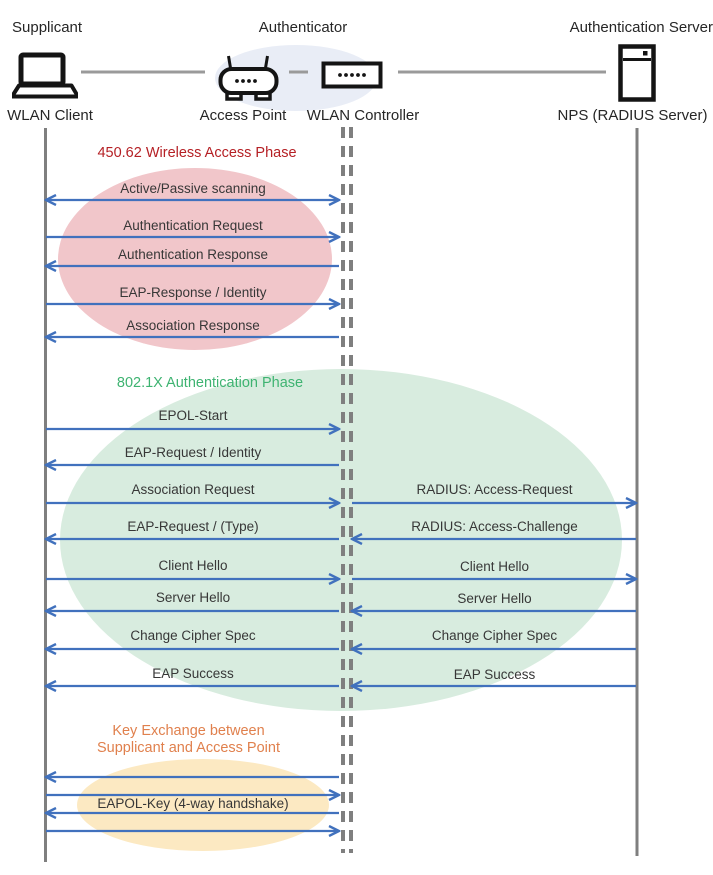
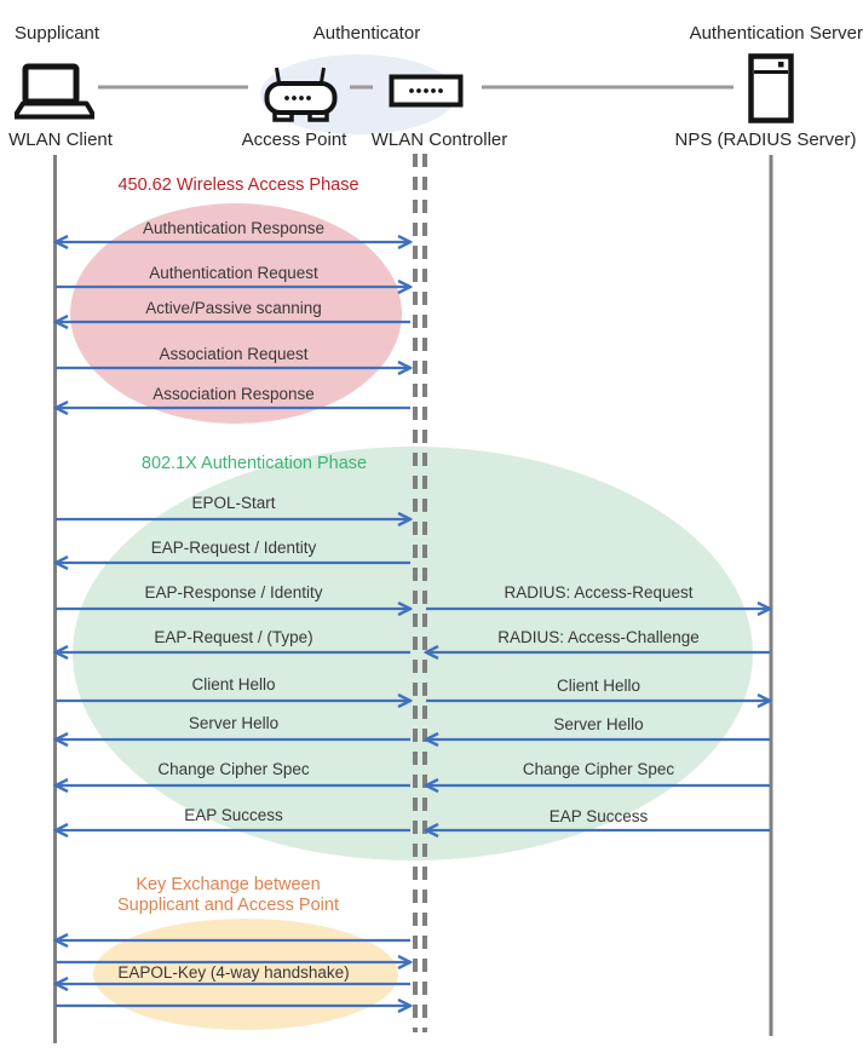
  Supplicant
  Authenticator
  Authentication Server
  WLAN Client
  Access Point
  WLAN Controller
  NPS (RADIUS Server)
  450.62 Wireless Access Phase
  802.1X Authentication Phase
  Key Exchange between
  Supplicant and Access Point
- Active/Passive scanning
+ Authentication Response
  Authentication Request
- Authentication Response
+ Active/Passive scanning
- EAP-Response / Identity
+ Association Request
  Association Response
  EPOL-Start
  EAP-Request / Identity
- Association Request
+ EAP-Response / Identity
  EAP-Request / (Type)
  Client Hello
  Server Hello
  Change Cipher Spec
  EAP Success
  EAPOL-Key (4-way handshake)
  RADIUS: Access-Request
  RADIUS: Access-Challenge
  Client Hello
  Server Hello
  Change Cipher Spec
  EAP Success
